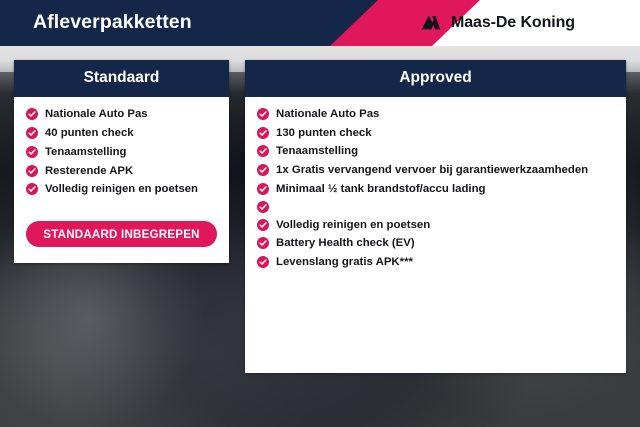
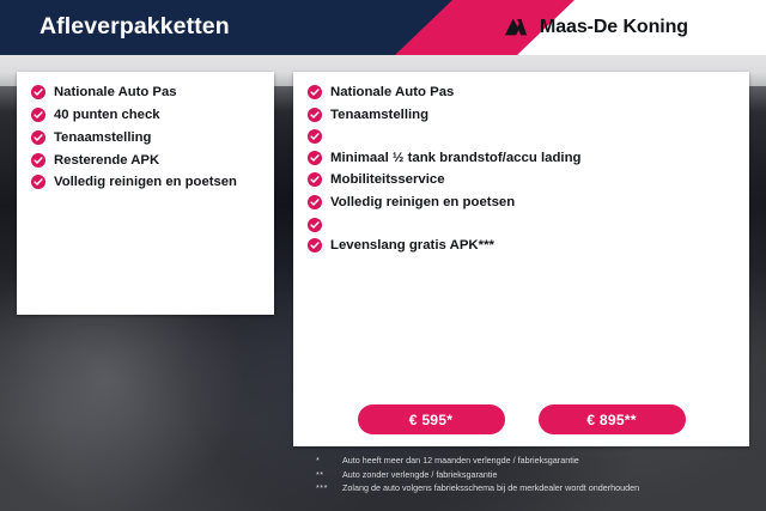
  Afleverpakketten
  Maas-De Koning
- Standaard
  Nationale Auto Pas
  40 punten check
  Tenaamstelling
  Resterende APK
  Volledig reinigen en poetsen
- STANDAARD INBEGREPEN
- Approved
  Nationale Auto Pas
- 130 punten check
  Tenaamstelling
- 1x Gratis vervangend vervoer bij garantiewerkzaamheden
  Minimaal ½ tank brandstof/accu lading
+ Mobiliteitsservice
  Volledig reinigen en poetsen
- Battery Health check (EV)
  Levenslang gratis APK***
+ € 595*
+ € 895**
+ *
+ Auto heeft meer dan 12 maanden verlengde / fabrieksgarantie
+ **
+ Auto zonder verlengde / fabrieksgarantie
+ ***
+ Zolang de auto volgens fabrieksschema bij de merkdealer wordt onderhouden
